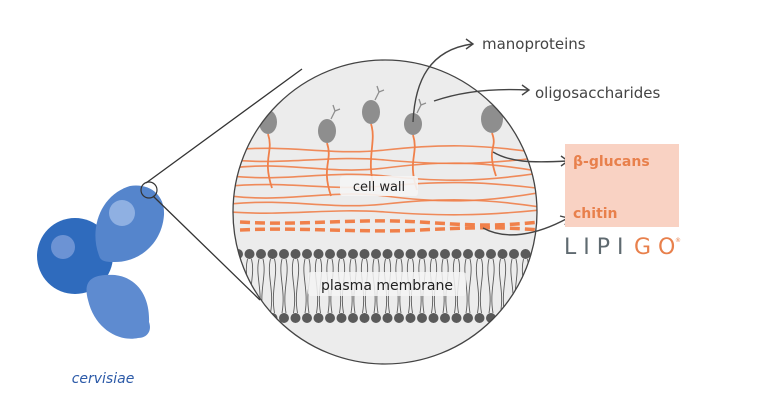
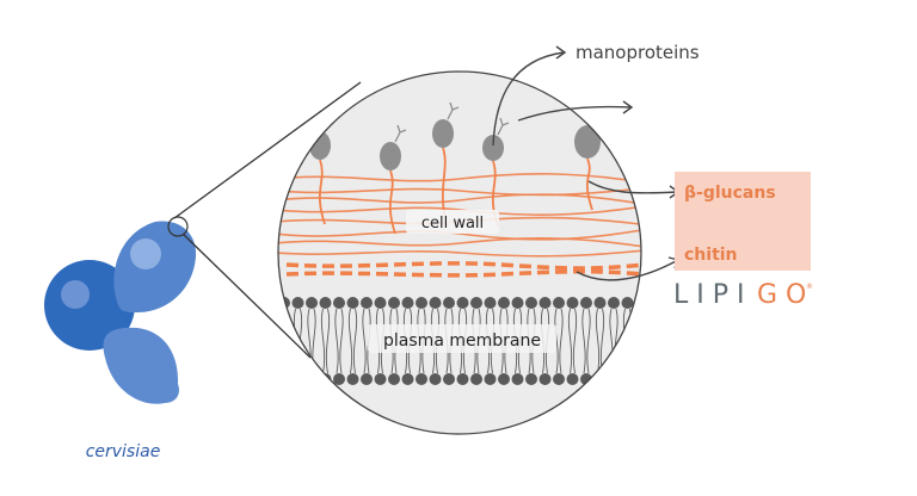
  cell wall
  plasma membrane
  manoproteins
- oligosaccharides
  β-glucans
  chitin
  LIPI
  GO
  cervisiae
